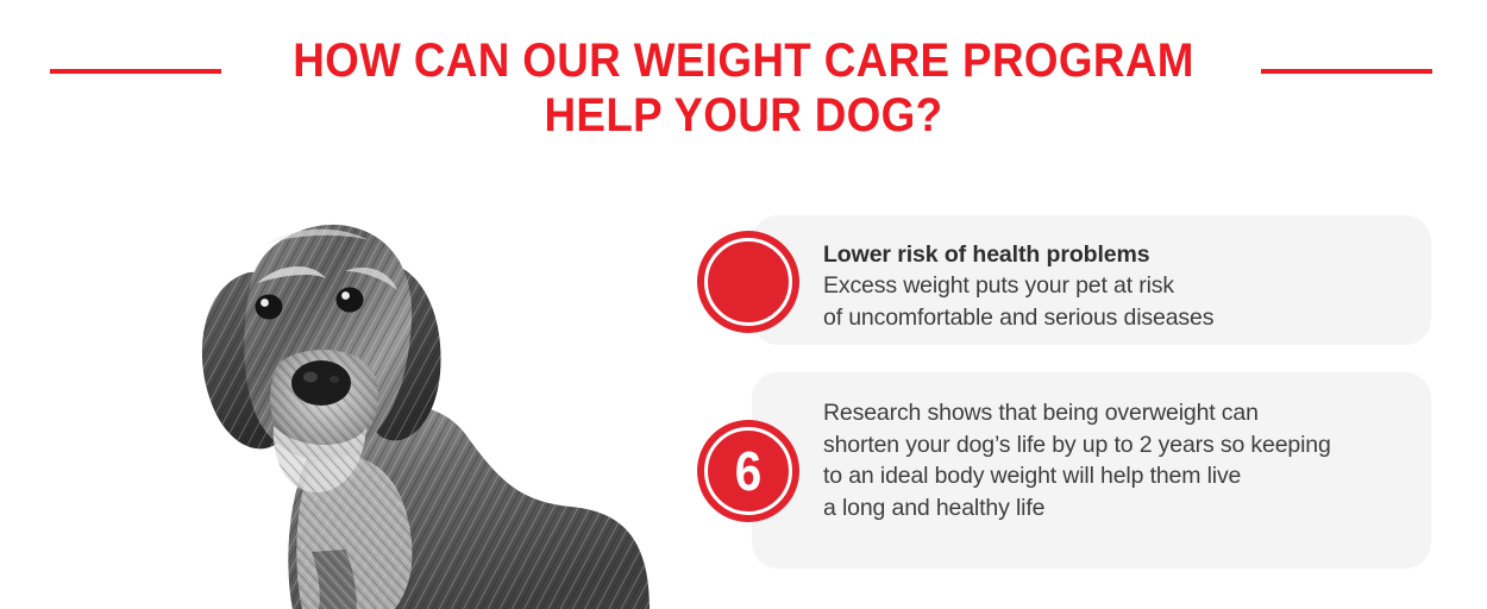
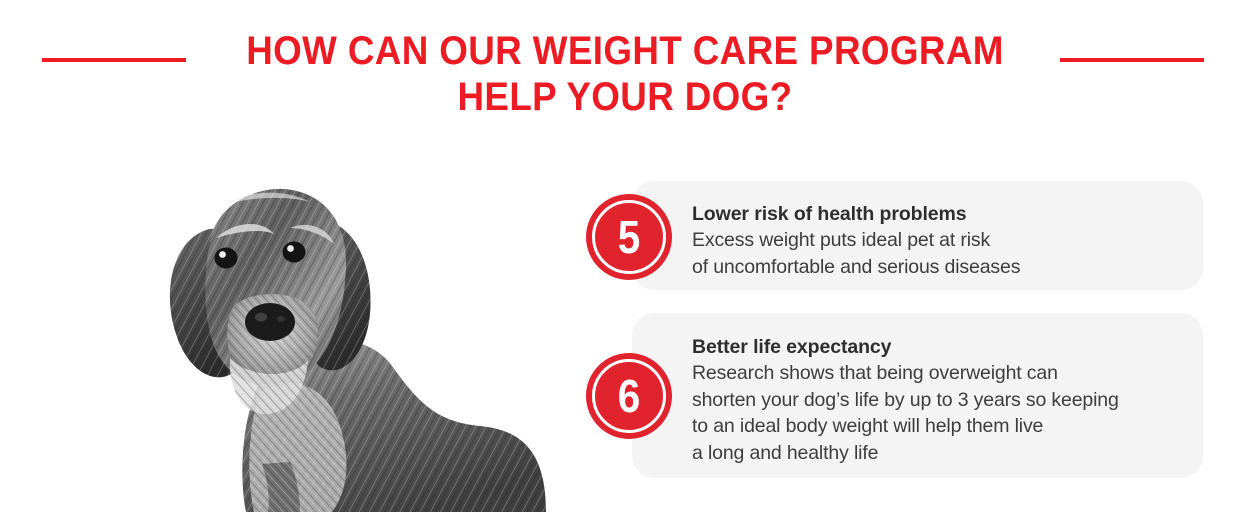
  HOW CAN OUR WEIGHT CARE PROGRAM
  HELP YOUR DOG?
  Lower risk of health problems
- Excess weight puts your pet at risk
+ Excess weight puts ideal pet at risk
  of uncomfortable and serious diseases
+ 5
+ Better life expectancy
  Research shows that being overweight can
- shorten your dog’s life by up to 2 years so keeping
+ shorten your dog’s life by up to 3 years so keeping
  to an ideal body weight will help them live
  a long and healthy life
  6
